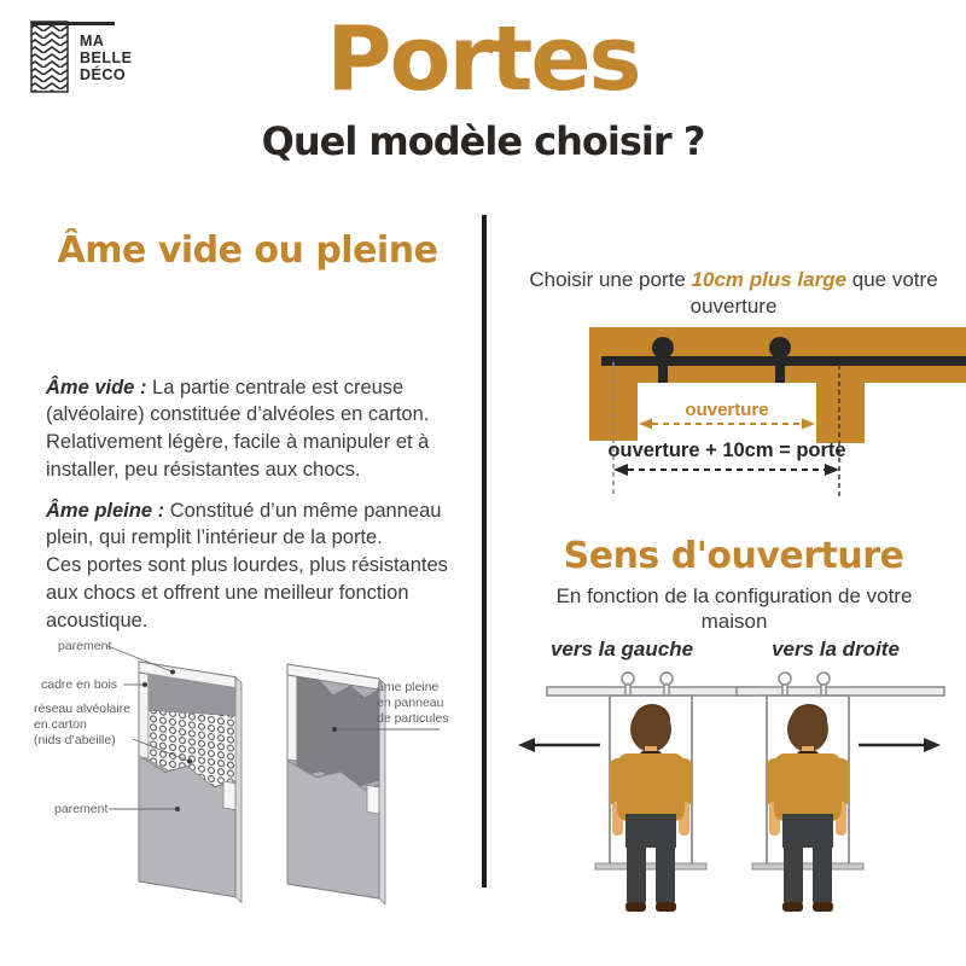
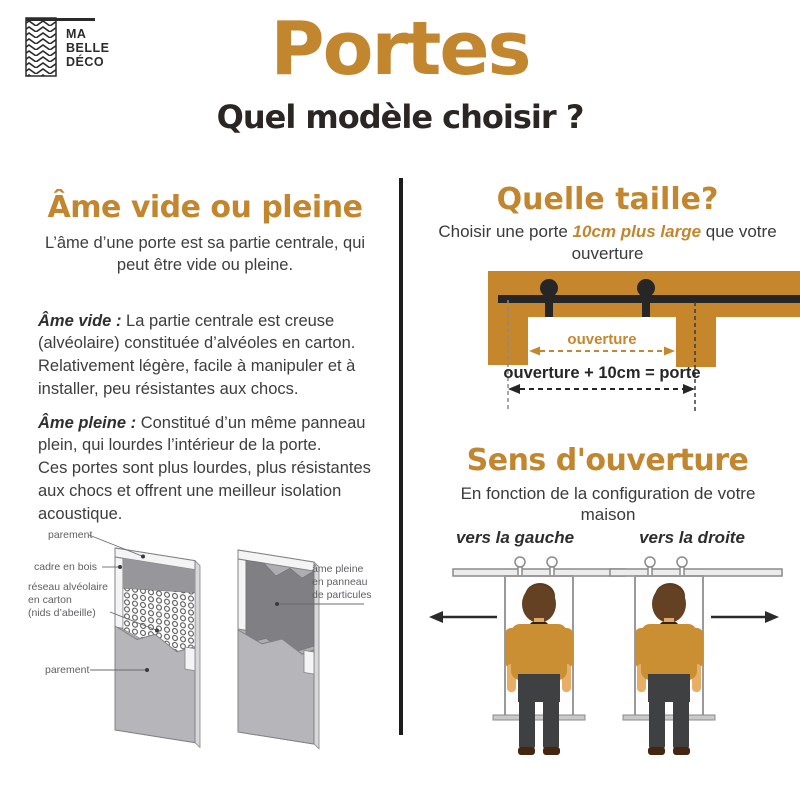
  MA
  BELLE
  DÉCO
  Portes
  Quel modèle choisir ?
  Âme vide ou pleine
+ L’âme d’une porte est sa partie centrale, qui peut être vide ou pleine.
  Âme vide : La partie centrale est creuse (alvéolaire) constituée d’alvéoles en carton. Relativement légère, facile à manipuler et à installer, peu résistantes aux chocs.
- Âme pleine : Constitué d’un même panneau plein, qui remplit l’intérieur de la porte.
+ Âme pleine : Constitué d’un même panneau plein, qui lourdes l’intérieur de la porte.
- Ces portes sont plus lourdes, plus résistantes aux chocs et offrent une meilleur fonction acoustique.
+ Ces portes sont plus lourdes, plus résistantes aux chocs et offrent une meilleur isolation acoustique.
  parement
  cadre en bois
  réseau alvéolaire
  en carton
  (nids d’abeille)
  parement
  âme pleine
  en panneau
  de particules
+ Quelle taille?
  Choisir une porte 10cm plus large que votre ouverture
  ouverture
  ouverture + 10cm = porte
  Sens d'ouverture
  En fonction de la configuration de votre maison
  vers la gauche
  vers la droite
